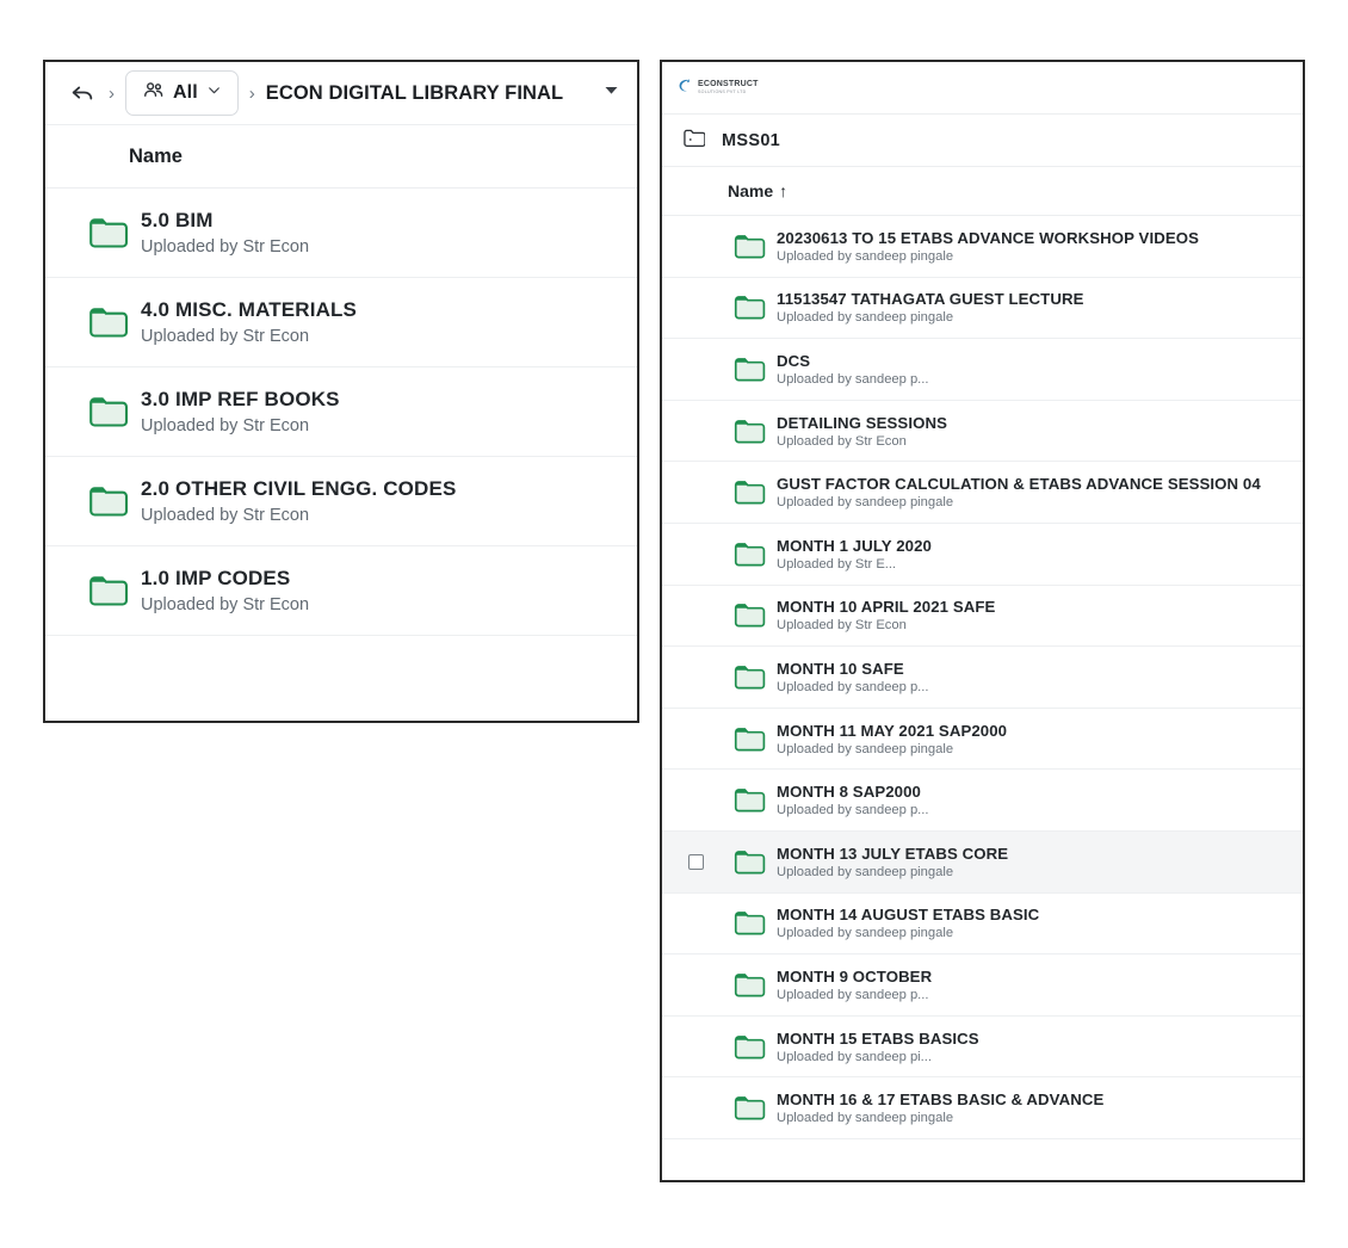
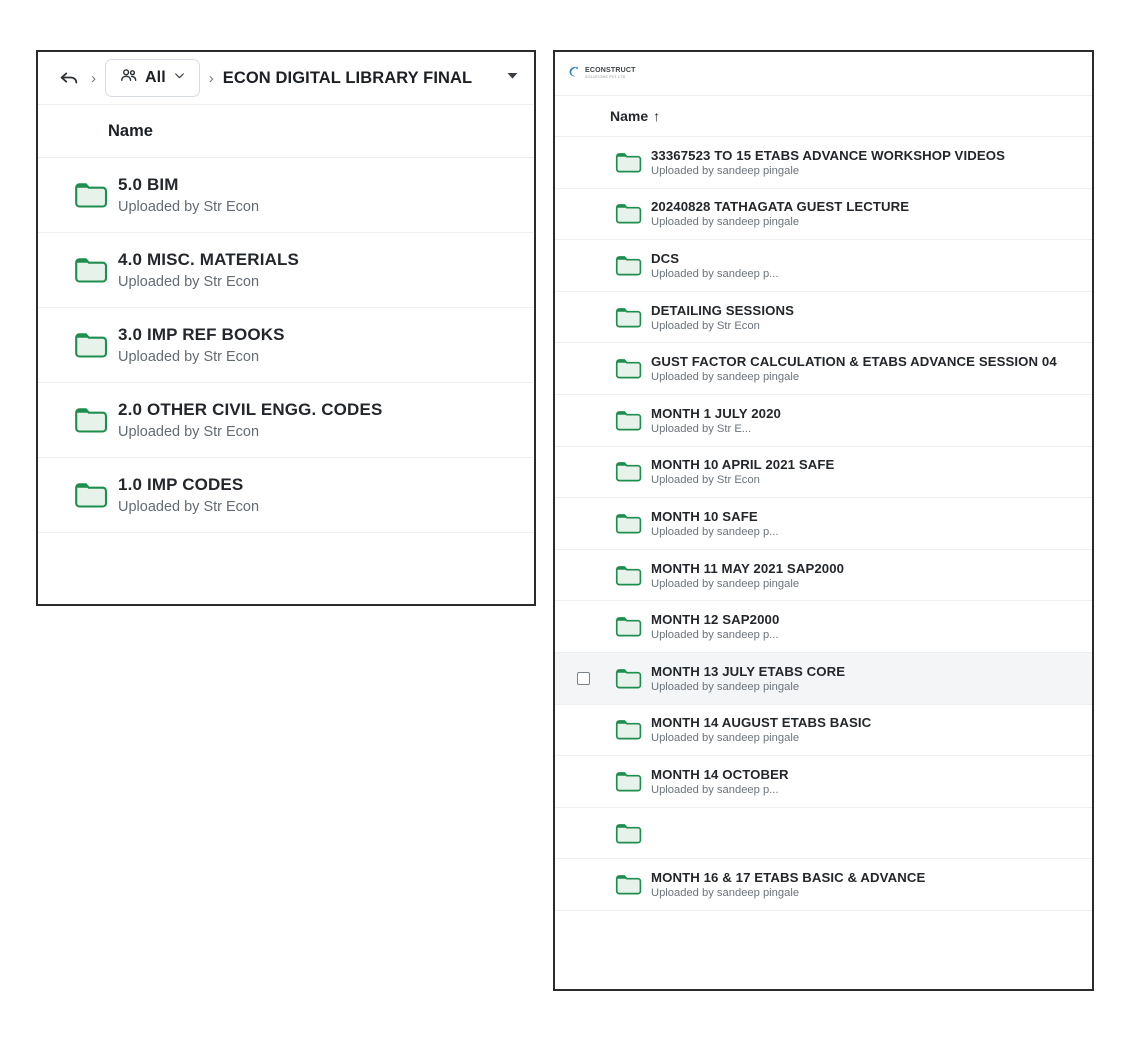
  ›
  All
  ›
  ECON DIGITAL LIBRARY FINAL
  Name
  5.0 BIM
  Uploaded by Str Econ
  4.0 MISC. MATERIALS
  Uploaded by Str Econ
  3.0 IMP REF BOOKS
  Uploaded by Str Econ
  2.0 OTHER CIVIL ENGG. CODES
  Uploaded by Str Econ
  1.0 IMP CODES
  Uploaded by Str Econ
- MSS01
  Name
  ↑
- 20230613 TO 15 ETABS ADVANCE WORKSHOP VIDEOS
+ 33367523 TO 15 ETABS ADVANCE WORKSHOP VIDEOS
  Uploaded by sandeep pingale
- 11513547 TATHAGATA GUEST LECTURE
+ 20240828 TATHAGATA GUEST LECTURE
  Uploaded by sandeep pingale
  DCS
  Uploaded by sandeep p...
  DETAILING SESSIONS
  Uploaded by Str Econ
  GUST FACTOR CALCULATION & ETABS ADVANCE SESSION 04
  Uploaded by sandeep pingale
  MONTH 1 JULY 2020
  Uploaded by Str E...
  MONTH 10 APRIL 2021 SAFE
  Uploaded by Str Econ
  MONTH 10 SAFE
  Uploaded by sandeep p...
  MONTH 11 MAY 2021 SAP2000
  Uploaded by sandeep pingale
- MONTH 8 SAP2000
+ MONTH 12 SAP2000
  Uploaded by sandeep p...
  MONTH 13 JULY ETABS CORE
  Uploaded by sandeep pingale
  MONTH 14 AUGUST ETABS BASIC
  Uploaded by sandeep pingale
- MONTH 9 OCTOBER
+ MONTH 14 OCTOBER
  Uploaded by sandeep p...
- MONTH 15 ETABS BASICS
- Uploaded by sandeep pi...
  MONTH 16 & 17 ETABS BASIC & ADVANCE
  Uploaded by sandeep pingale
